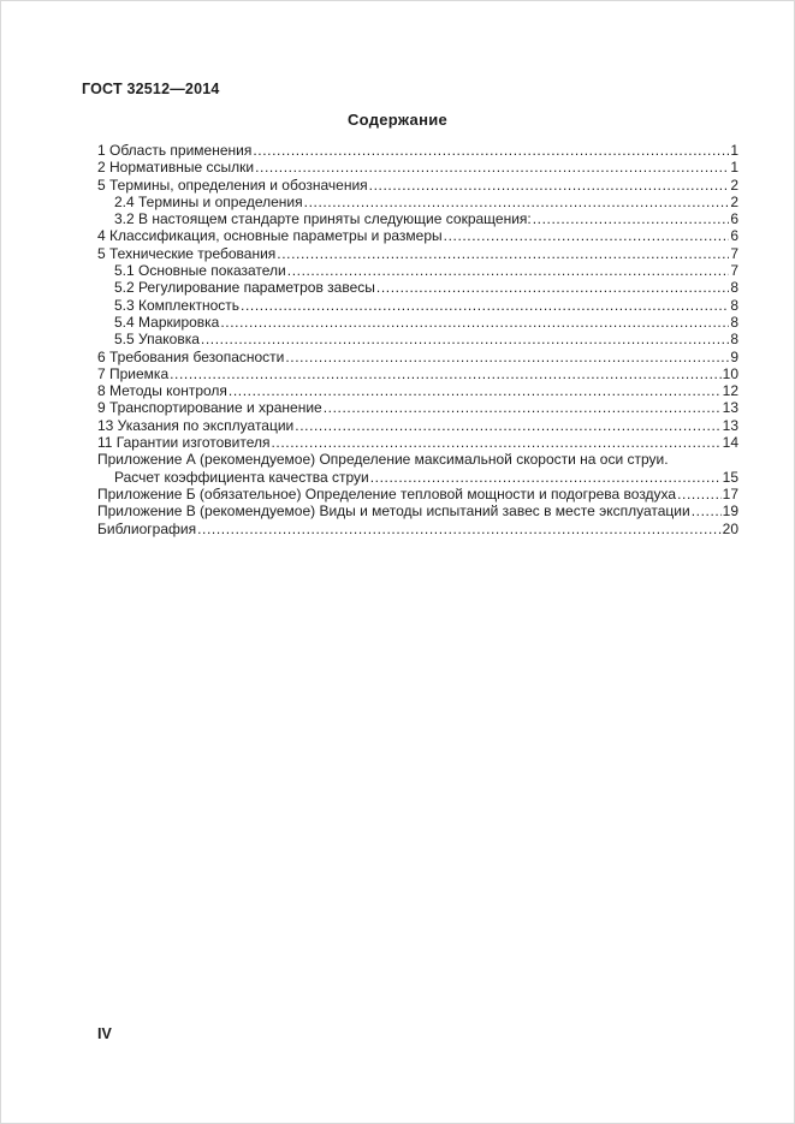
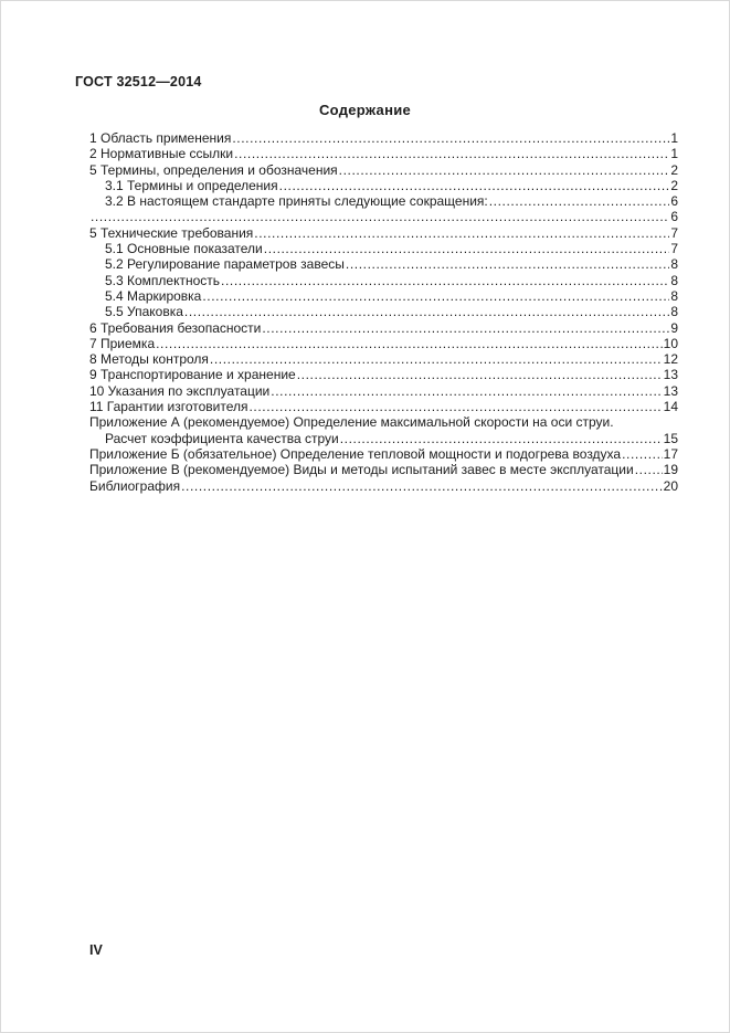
  ГОСТ 32512—2014
  Содержание
  1 Область применения
  1
  2 Нормативные ссылки
  1
  5 Термины, определения и обозначения
  2
- 2.4 Термины и определения
+ 3.1 Термины и определения
  2
  3.2 В настоящем стандарте приняты следующие сокращения:
  6
- 4 Классификация, основные параметры и размеры
  6
  5 Технические требования
  7
  5.1 Основные показатели
  7
  5.2 Регулирование параметров завесы
  8
  5.3 Комплектность
  8
  5.4 Маркировка
  8
  5.5 Упаковка
  8
  6 Требования безопасности
  9
  7 Приемка
  10
  8 Методы контроля
  12
  9 Транспортирование и хранение
  13
- 13 Указания по эксплуатации
+ 10 Указания по эксплуатации
  13
  11 Гарантии изготовителя
  14
  Приложение А (рекомендуемое) Определение максимальной скорости на оси струи.
  Расчет коэффициента качества струи
  15
  Приложение Б (обязательное) Определение тепловой мощности и подогрева воздуха
  17
  Приложение В (рекомендуемое) Виды и методы испытаний завес в месте эксплуатации
  19
  Библиография
  20
  IV
